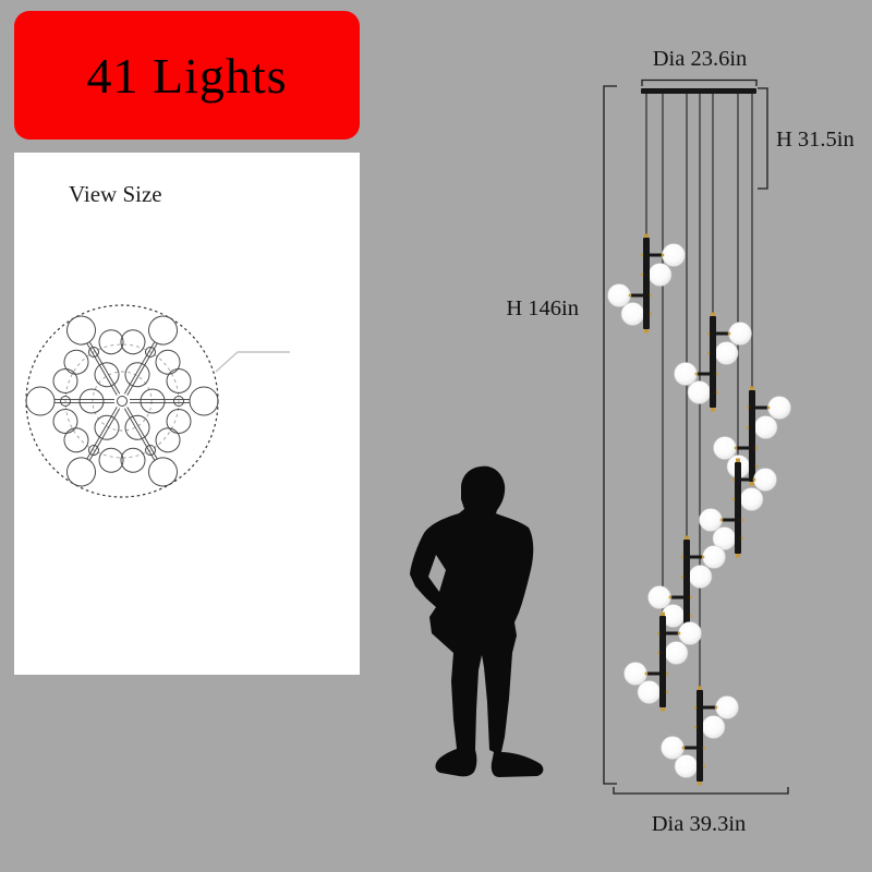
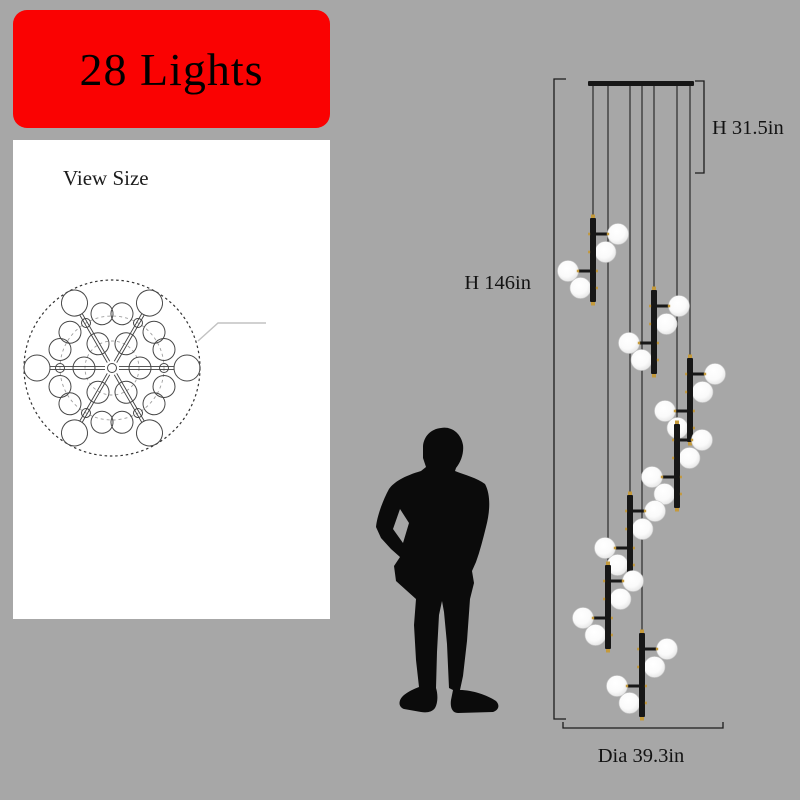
- 41 Lights
+ 28 Lights
  View Size
- Dia 23.6in
  H 31.5in
  H 146in
  Dia 39.3in
